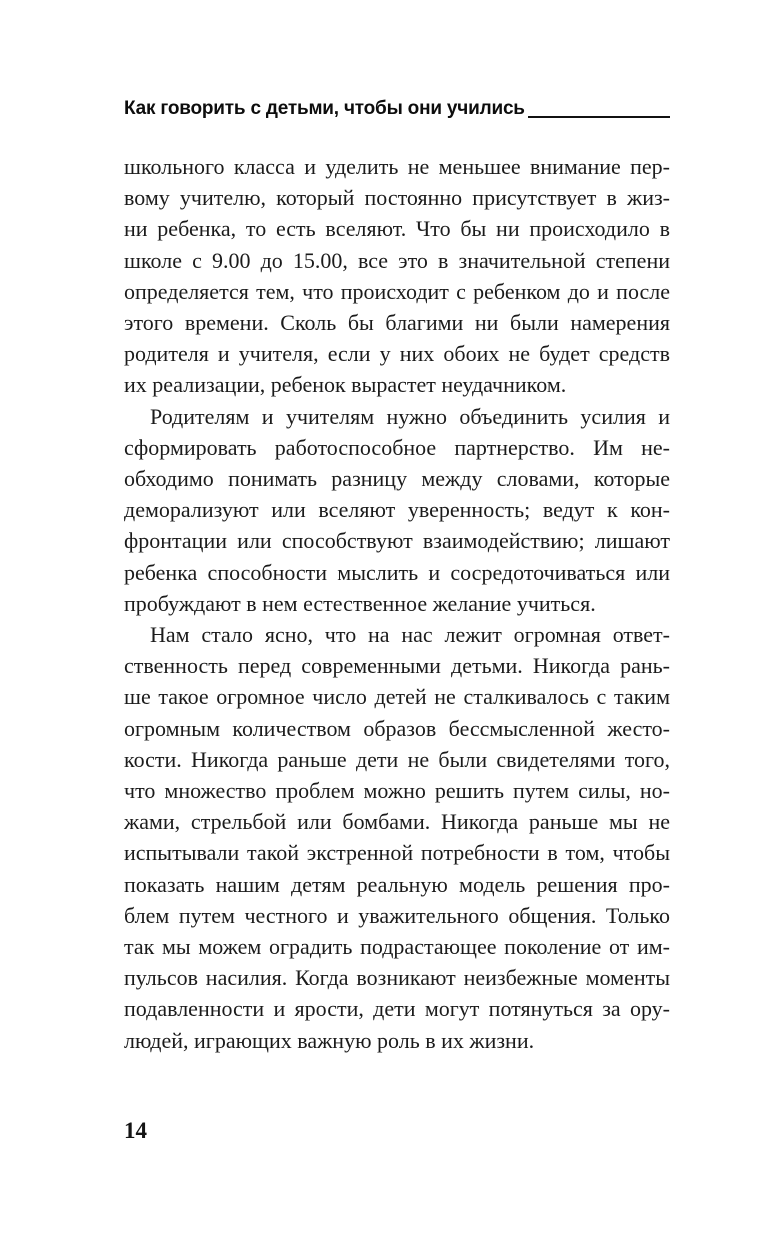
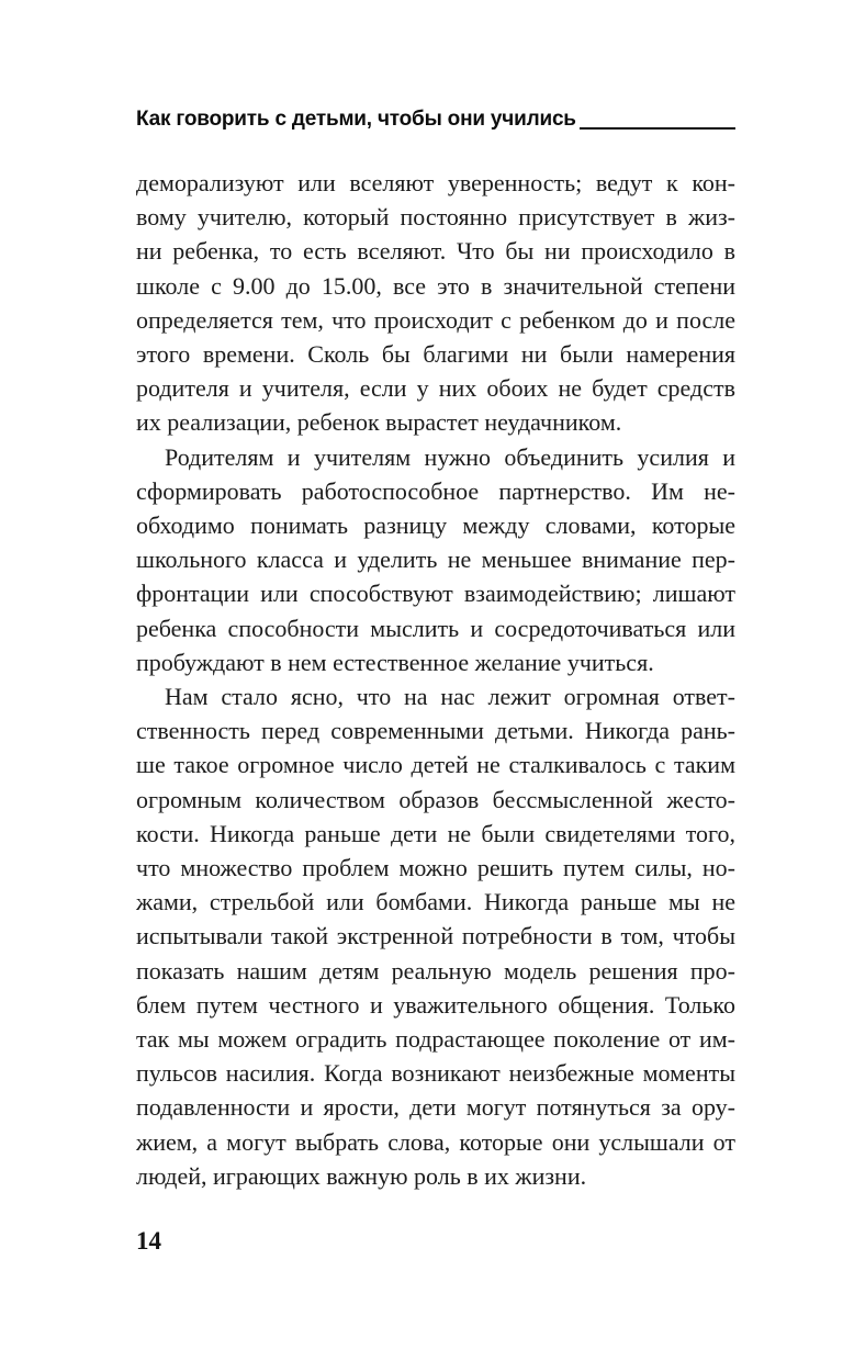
  Как говорить с детьми, чтобы они учились
- школьного класса и уделить не меньшее внимание пер-
+ деморализуют или вселяют уверенность; ведут к кон-
  вому учителю, который постоянно присутствует в жиз-
  ни ребенка, то есть вселяют. Что бы ни происходило в
  школе с 9.00 до 15.00, все это в значительной степени
  определяется тем, что происходит с ребенком до и после
  этого времени. Сколь бы благими ни были намерения
  родителя и учителя, если у них обоих не будет средств
  их реализации, ребенок вырастет неудачником.
  Родителям и учителям нужно объединить усилия и
  сформировать работоспособное партнерство. Им не-
  обходимо понимать разницу между словами, которые
- деморализуют или вселяют уверенность; ведут к кон-
+ школьного класса и уделить не меньшее внимание пер-
  фронтации или способствуют взаимодействию; лишают
  ребенка способности мыслить и сосредоточиваться или
  пробуждают в нем естественное желание учиться.
  Нам стало ясно, что на нас лежит огромная ответ-
  ственность перед современными детьми. Никогда рань-
  ше такое огромное число детей не сталкивалось с таким
  огромным количеством образов бессмысленной жесто-
  кости. Никогда раньше дети не были свидетелями того,
  что множество проблем можно решить путем силы, но-
  жами, стрельбой или бомбами. Никогда раньше мы не
  испытывали такой экстренной потребности в том, чтобы
  показать нашим детям реальную модель решения про-
  блем путем честного и уважительного общения. Только
  так мы можем оградить подрастающее поколение от им-
  пульсов насилия. Когда возникают неизбежные моменты
  подавленности и ярости, дети могут потянуться за ору-
+ жием, а могут выбрать слова, которые они услышали от
  людей, играющих важную роль в их жизни.
  14
